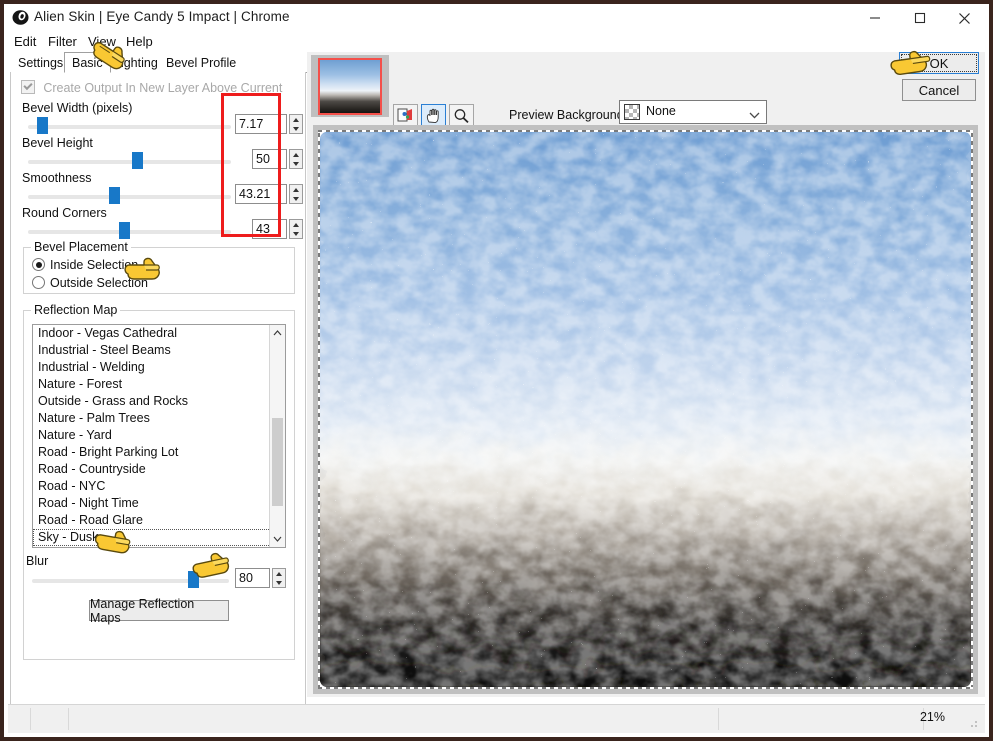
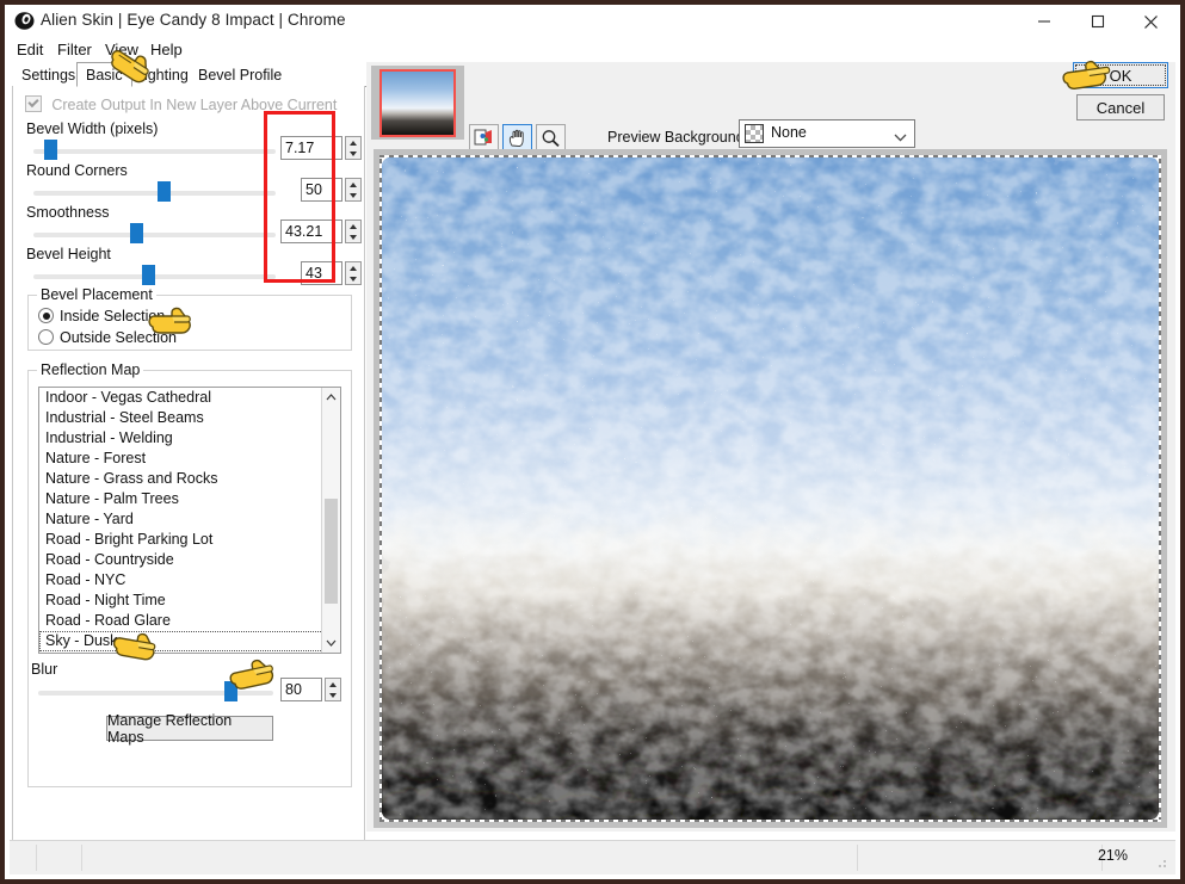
- Alien Skin | Eye Candy 5 Impact | Chrome
+ Alien Skin | Eye Candy 8 Impact | Chrome
  Edit
  Filter
  View
  Help
  Settings
  Basic
  ghting
  Bevel Profile
  Create Output In New Layer Above Current
  Bevel Width (pixels)
  7.17
- Bevel Height
+ Round Corners
  50
  Smoothness
  43.21
- Round Corners
+ Bevel Height
  43
  Bevel Placement
  Inside Selecti
  Outside Selection
  Reflection Map
  Indoor - Vegas Cathedral
  Industrial - Steel Beams
  Industrial - Welding
  Nature - Forest
- Outside - Grass and Rocks
+ Nature - Grass and Rocks
  Nature - Palm Trees
  Nature - Yard
  Road - Bright Parking Lot
  Road - Countryside
  Road - NYC
  Road - Night Time
  Road - Road Glare
  Sky - Dusk
  Blur
  80
  Manage Reflection Maps
  Preview Backgroun
  None
  OK
  Cancel
  21%
